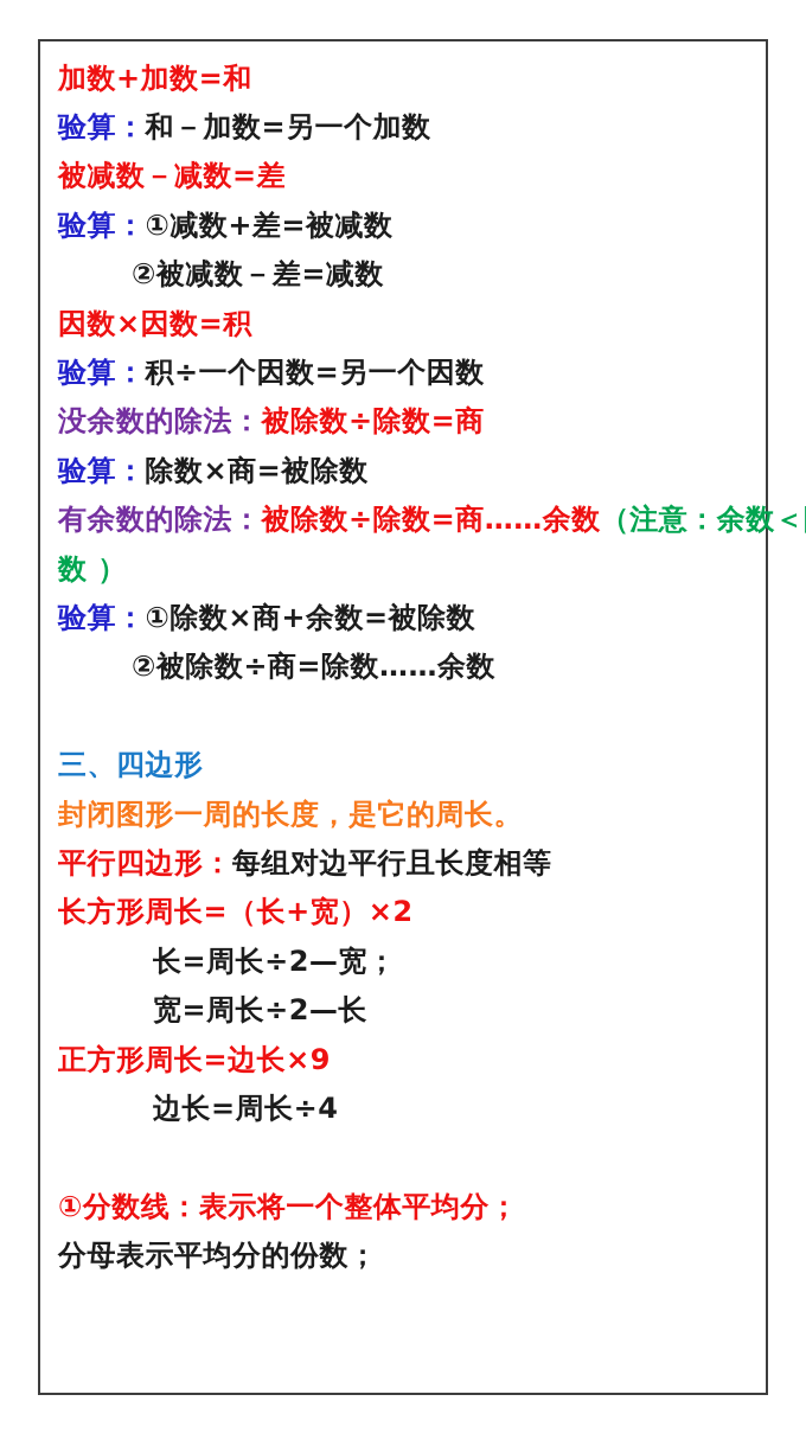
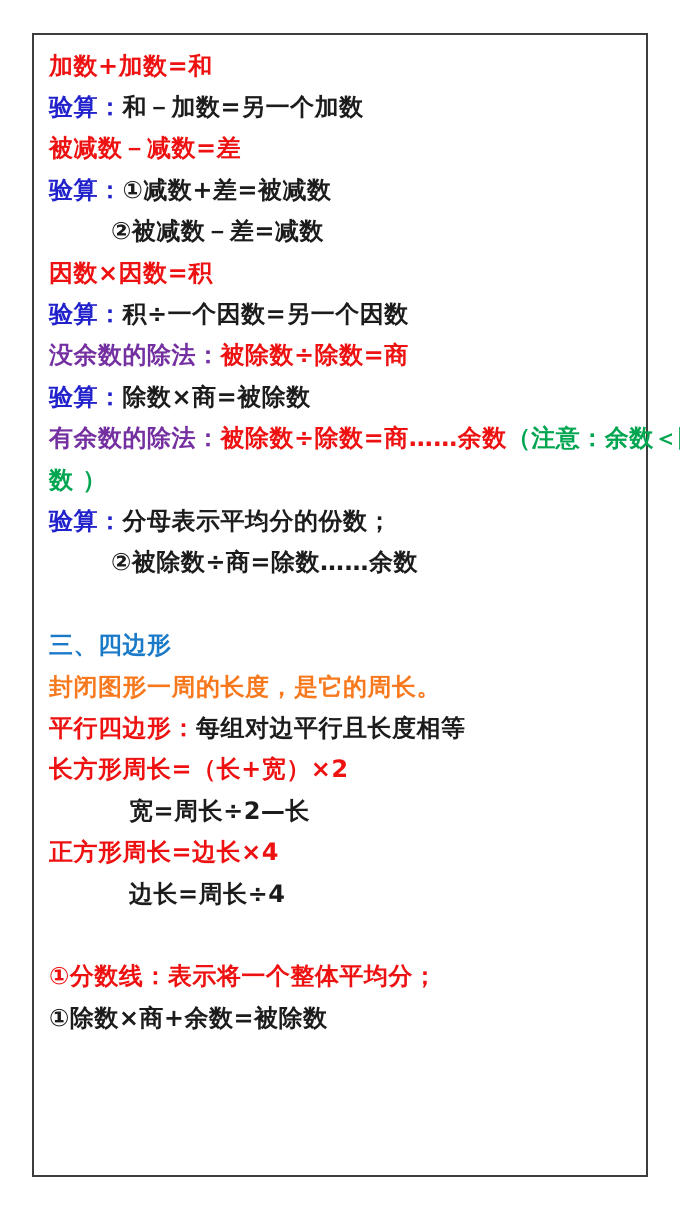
  加数+加数=和
  验算：
  和－加数=另一个加数
  被减数－减数=差
  验算：
  ①减数+差=被减数
  ②被减数－差=减数
  因数×因数=积
  验算：
  积÷一个因数=另一个因数
  没余数的除法：
  被除数÷除数=商
  验算：
  除数×商=被除数
  有余数的除法：
  被除数÷除数=商……余数
  （注意：余数＜
  数 ）
  验算：
- ①除数×商+余数=被除数
+ 分母表示平均分的份数；
  ②被除数÷商=除数……余数
  三、四边形
  封闭图形一周的长度，是它的周长。
  平行四边形：
  每组对边平行且长度相等
  长方形周长=（长+宽）×2
- 长=周长÷2—宽；
  宽=周长÷2—长
- 正方形周长=边长×9
+ 正方形周长=边长×4
  边长=周长÷4
  ①分数线：表示将一个整体平均分；
- 分母表示平均分的份数；
+ ①除数×商+余数=被除数
